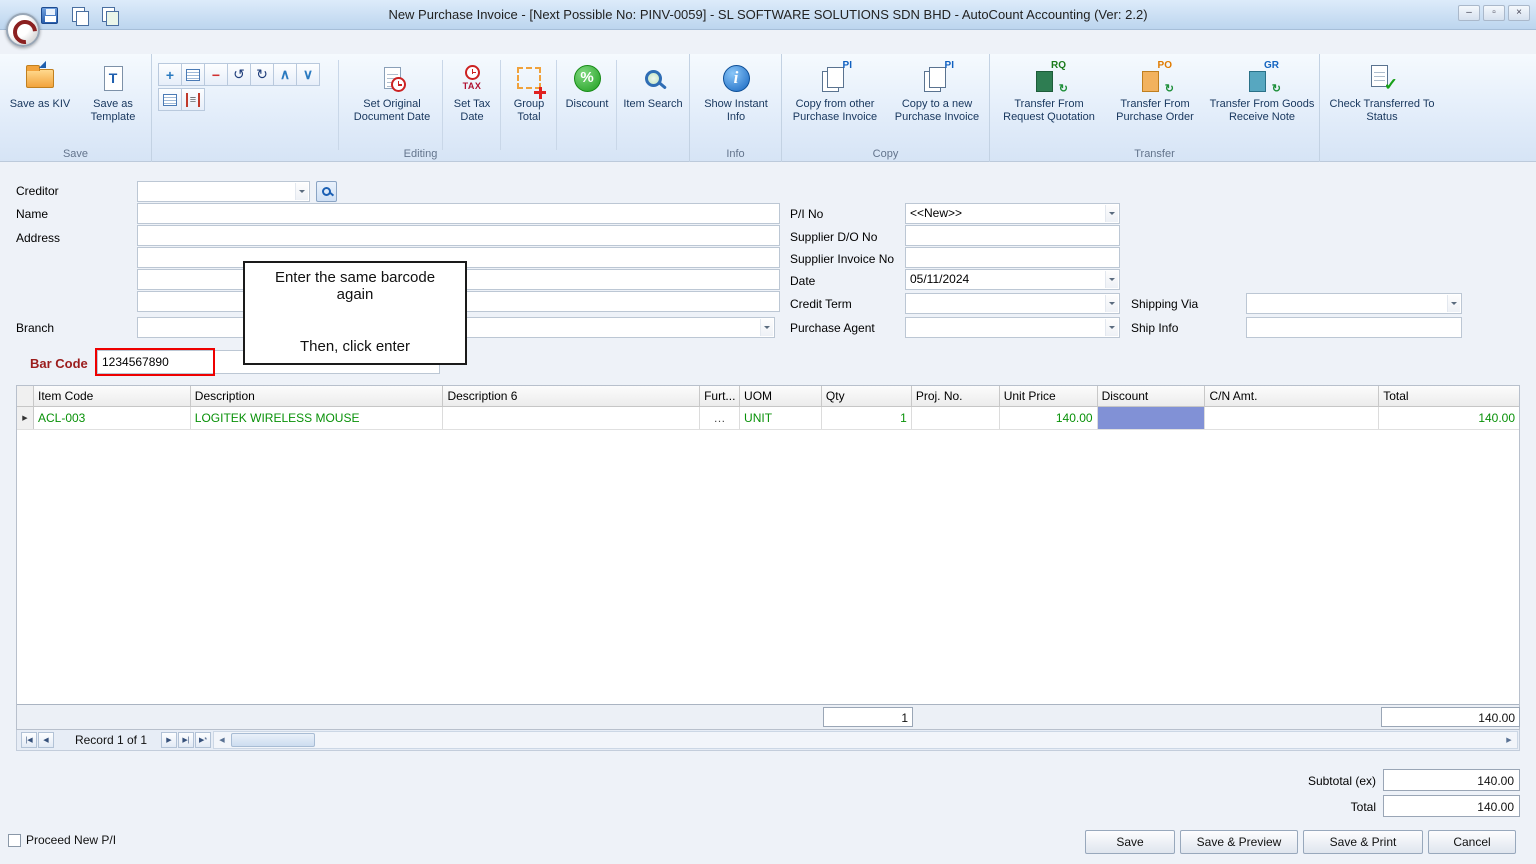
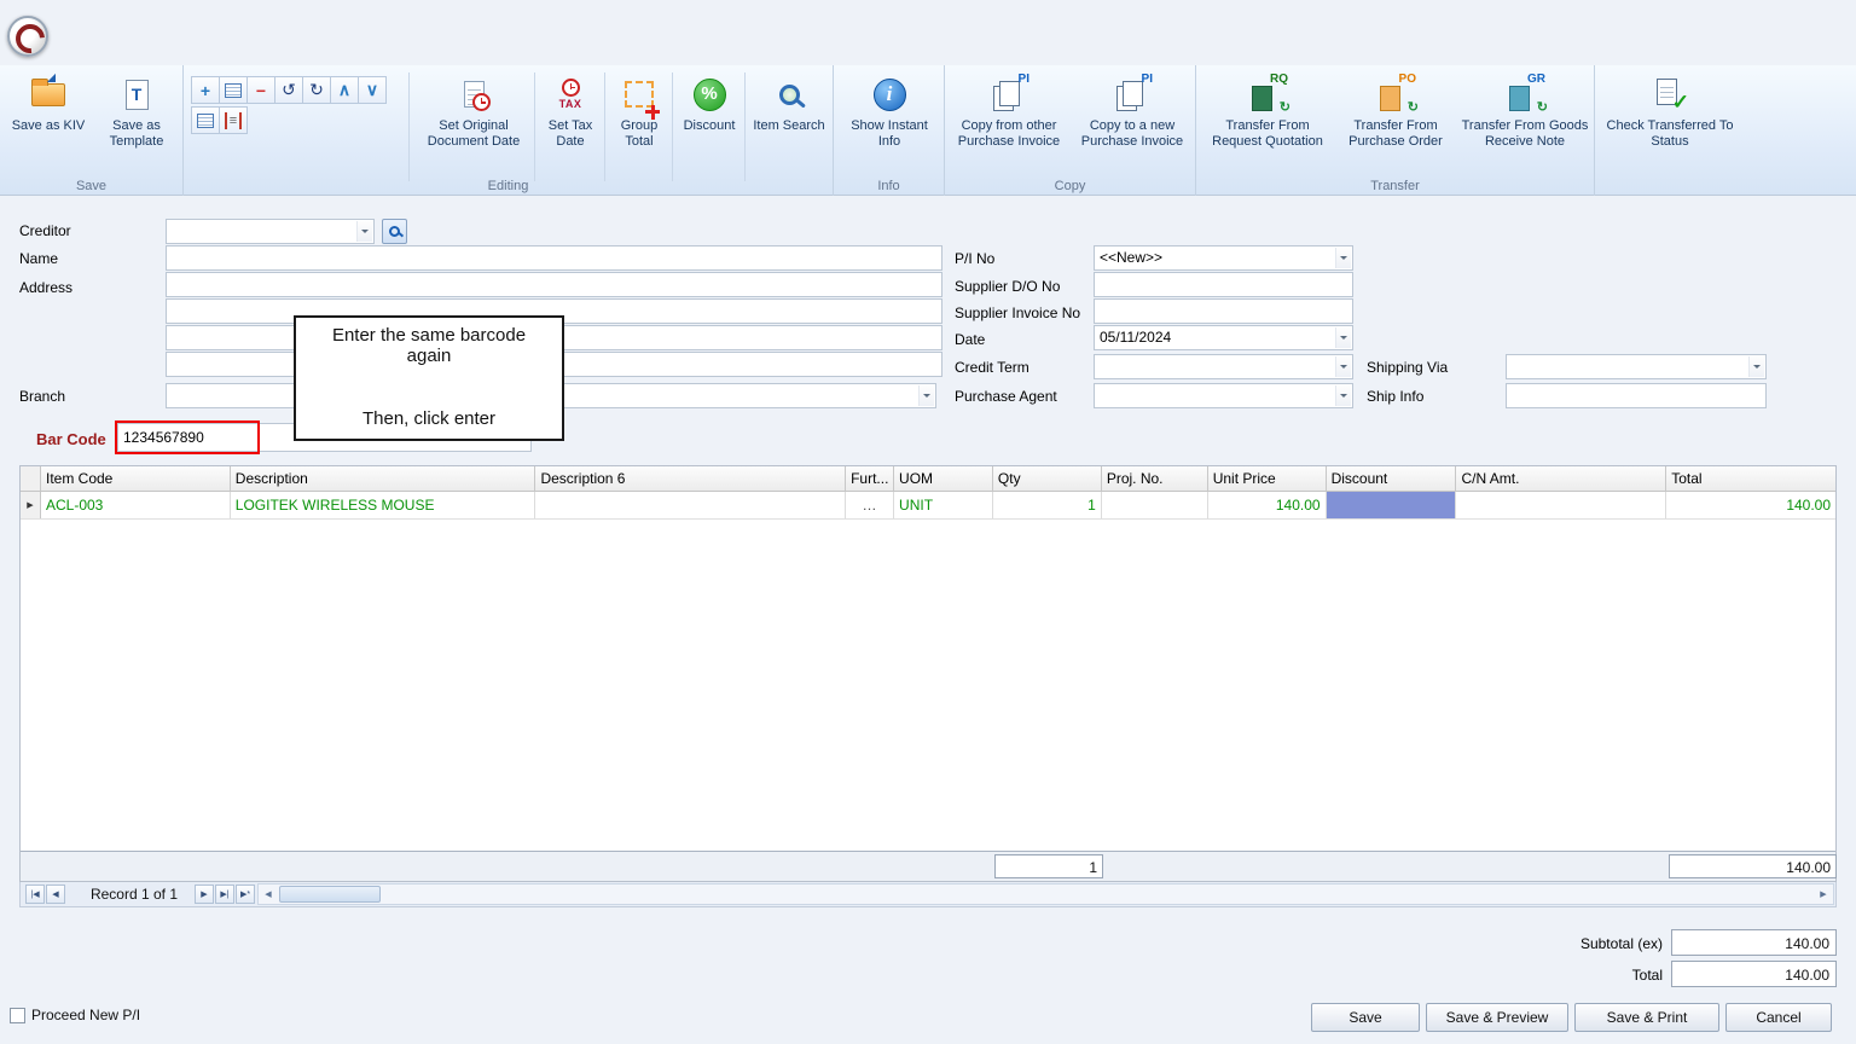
- New Purchase Invoice - [Next Possible No: PINV-0059] - SL SOFTWARE SOLUTIONS SDN BHD - AutoCount Accounting (Ver: 2.2)
- –
- ▫
- ×
  Save as KIV
  T
  Save as Template
  Save
  +
  −
  ↺
  ↻
  ∧
  ∨
  ≡
  Set Original Document Date
  TAX
  Set Tax Date
  Group Total
  %
  Discount
  Item Search
  Editing
  i
  Show Instant Info
  Info
  PI
  Copy from other Purchase Invoice
  PI
  Copy to a new Purchase Invoice
  Copy
  RQ
  ↻
  Transfer From Request Quotation
  PO
  ↻
  Transfer From Purchase Order
  GR
  ↻
  Transfer From Goods Receive Note
  Transfer
  ✓
  Check Transferred To Status
  Creditor
  Name
  Address
  Branch
  Bar Code
  1234567890
  Enter the same barcode again
  Then, click enter
  P/I No
  <<New>>
  Supplier D/O No
  Supplier Invoice No
  Date
  05/11/2024
  Credit Term
  Purchase Agent
  Shipping Via
  Ship Info
  Item Code
  Description
  Description 6
  Furt...
  UOM
  Qty
  Proj. No.
  Unit Price
  Discount
  C/N Amt.
  Total
  ACL-003
  LOGITEK WIRELESS MOUSE
  …
  UNIT
  1
  140.00
  140.00
  1
  140.00
  Record 1 of 1
  Subtotal (ex)
  140.00
  Total
  140.00
  Proceed New P/I
  Save
  Save & Preview
  Save & Print
  Cancel
